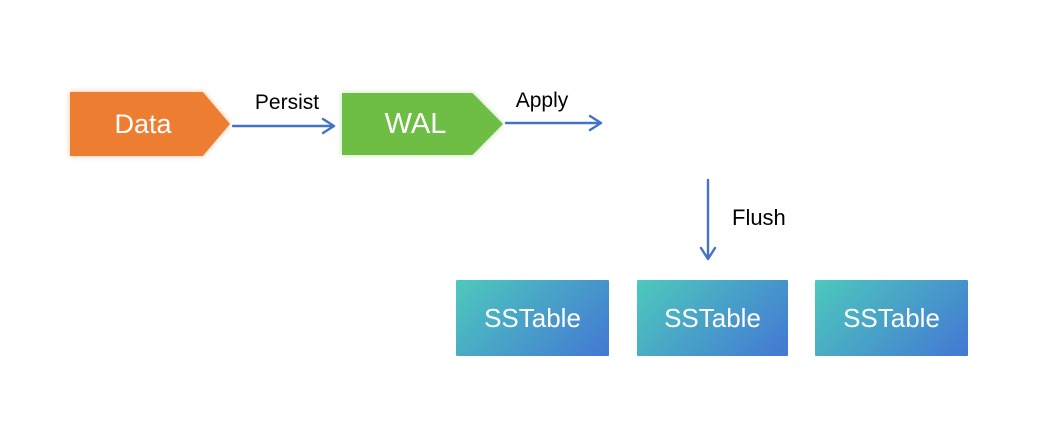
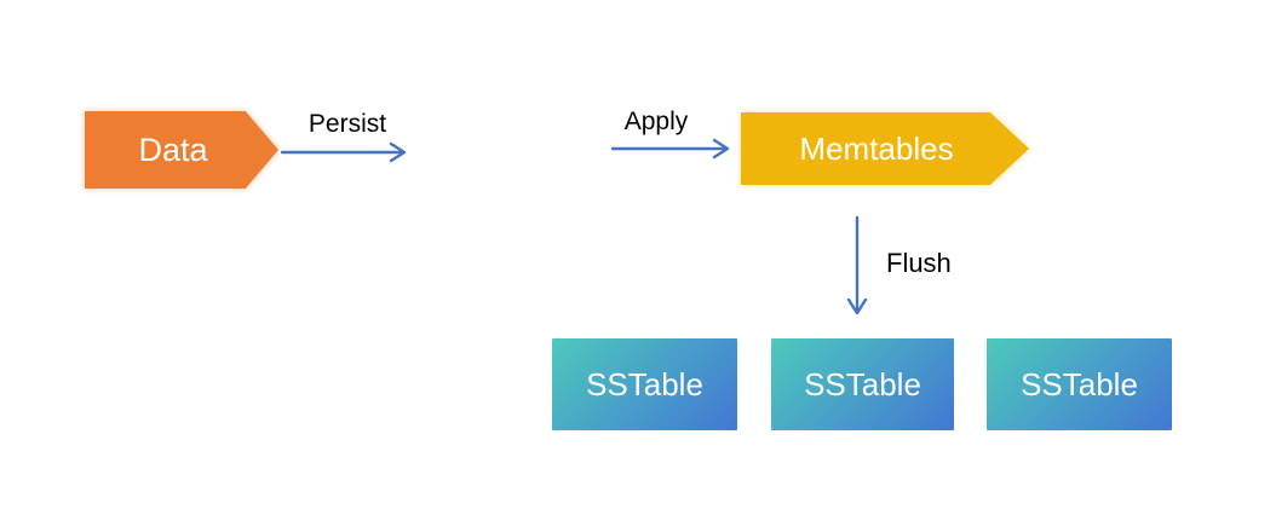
  Data
  Persist
- WAL
  Apply
+ Memtables
  Flush
  SSTable
  SSTable
  SSTable
